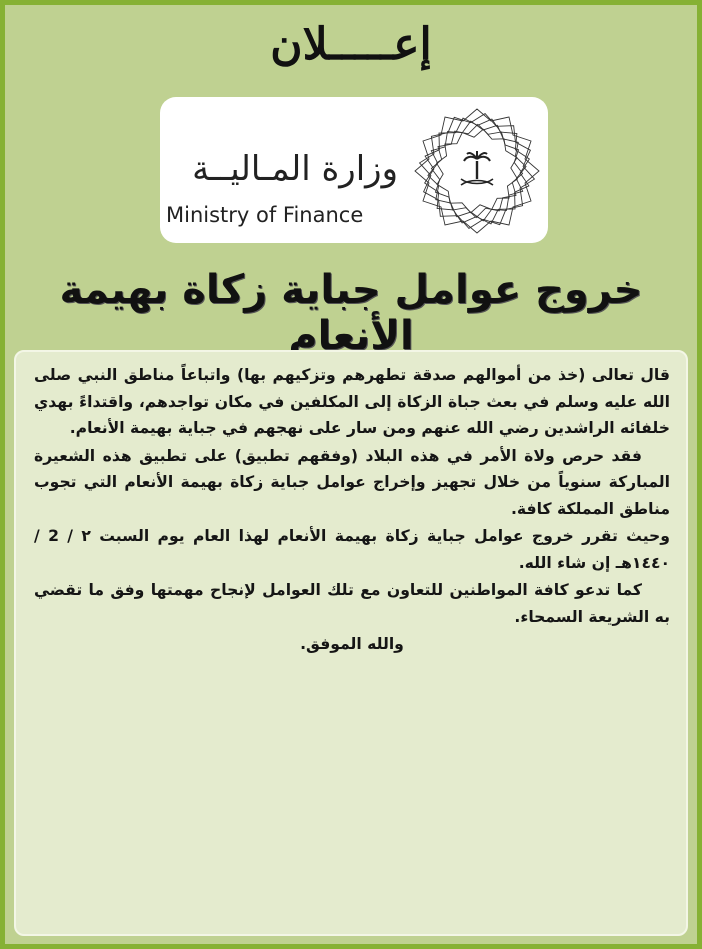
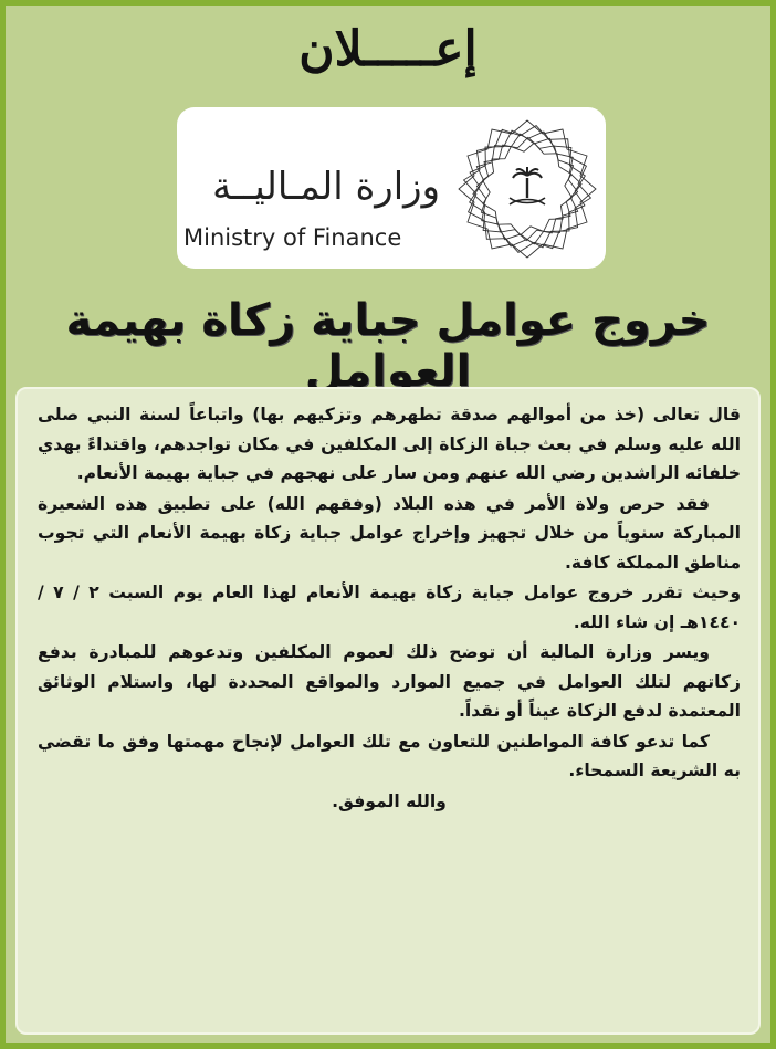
  إعـــــلان
  وزارة المـاليــة
  Ministry of Finance
- خروج عوامل جباية زكاة بهيمة الأنعام
+ خروج عوامل جباية زكاة بهيمة العوامل
- قال تعالى (خذ من أموالهم صدقة تطهرهم وتزكيهم بها) واتباعاً مناطق النبي صلى الله عليه وسلم في بعث جباة الزكاة إلى المكلفين في مكان تواجدهم، واقتداءً بهدي خلفائه الراشدين رضي الله عنهم ومن سار على نهجهم في جباية بهيمة الأنعام.
+ قال تعالى (خذ من أموالهم صدقة تطهرهم وتزكيهم بها) واتباعاً لسنة النبي صلى الله عليه وسلم في بعث جباة الزكاة إلى المكلفين في مكان تواجدهم، واقتداءً بهدي خلفائه الراشدين رضي الله عنهم ومن سار على نهجهم في جباية بهيمة الأنعام.
- فقد حرص ولاة الأمر في هذه البلاد (وفقهم تطبيق) على تطبيق هذه الشعيرة المباركة سنوياً من خلال تجهيز وإخراج عوامل جباية زكاة بهيمة الأنعام التي تجوب مناطق المملكة كافة.
+ فقد حرص ولاة الأمر في هذه البلاد (وفقهم الله) على تطبيق هذه الشعيرة المباركة سنوياً من خلال تجهيز وإخراج عوامل جباية زكاة بهيمة الأنعام التي تجوب مناطق المملكة كافة.
- وحيث تقرر خروج عوامل جباية زكاة بهيمة الأنعام لهذا العام يوم السبت ٢ / 2 / ١٤٤٠هـ إن شاء الله.
+ وحيث تقرر خروج عوامل جباية زكاة بهيمة الأنعام لهذا العام يوم السبت ٢ / ٧ / ١٤٤٠هـ إن شاء الله.
+ ويسر وزارة المالية أن توضح ذلك لعموم المكلفين وتدعوهم للمبادرة بدفع زكاتهم لتلك العوامل في جميع الموارد والمواقع المحددة لها، واستلام الوثائق المعتمدة لدفع الزكاة عيناً أو نقداً.
  كما تدعو كافة المواطنين للتعاون مع تلك العوامل لإنجاح مهمتها وفق ما تقضي به الشريعة السمحاء.
  والله الموفق.
